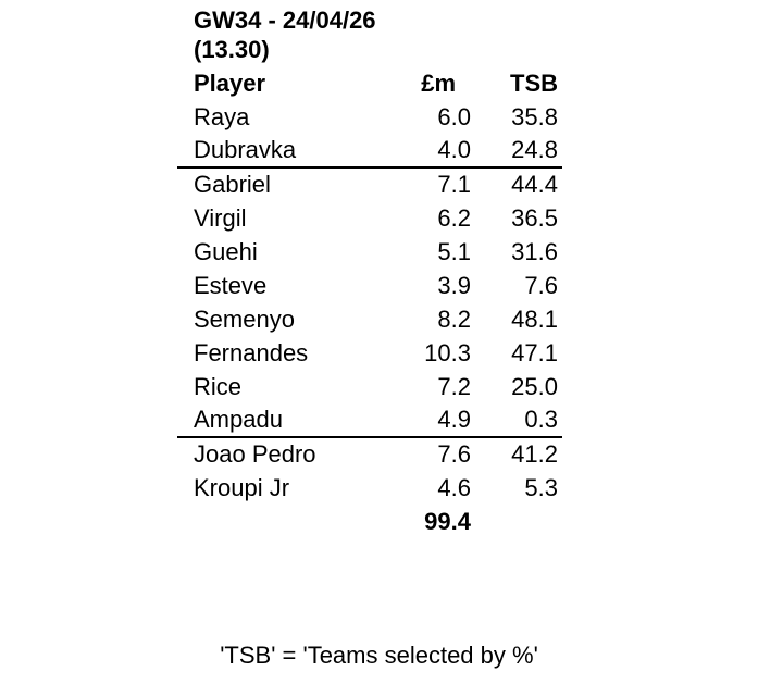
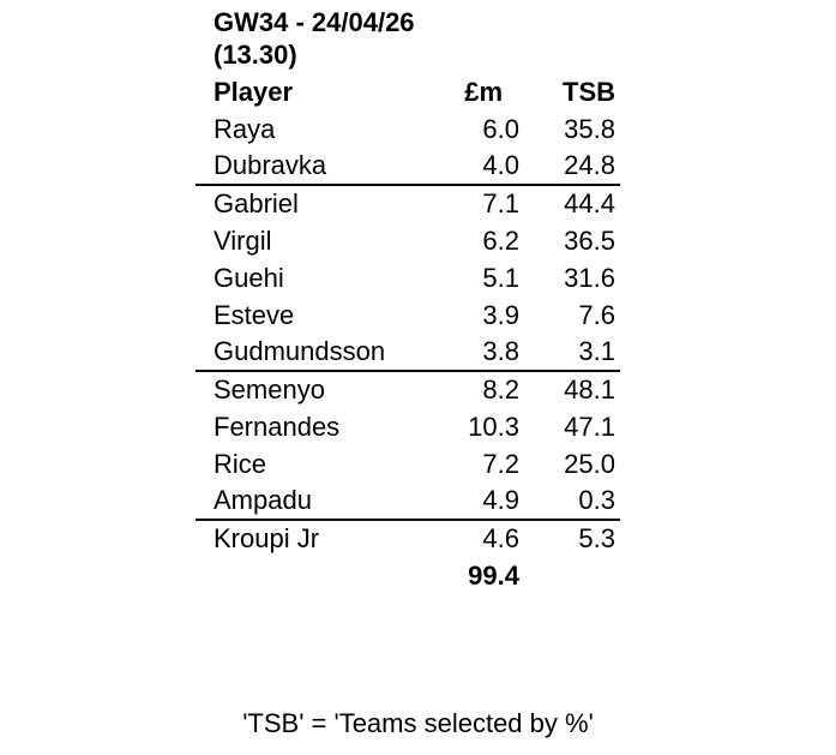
  GW34 - 24/04/26
  (13.30)
  Player	£m	TSB
  Raya	6.0	35.8
  Dubravka	4.0	24.8
  Gabriel	7.1	44.4
  Virgil	6.2	36.5
  Guehi	5.1	31.6
  Esteve	3.9	7.6
+ Gudmundsson	3.8	3.1
  Semenyo	8.2	48.1
  Fernandes	10.3	47.1
  Rice	7.2	25.0
  Ampadu	4.9	0.3
- Joao Pedro	7.6	41.2
  Kroupi Jr	4.6	5.3
  	99.4
  'TSB' = 'Teams selected by %'
